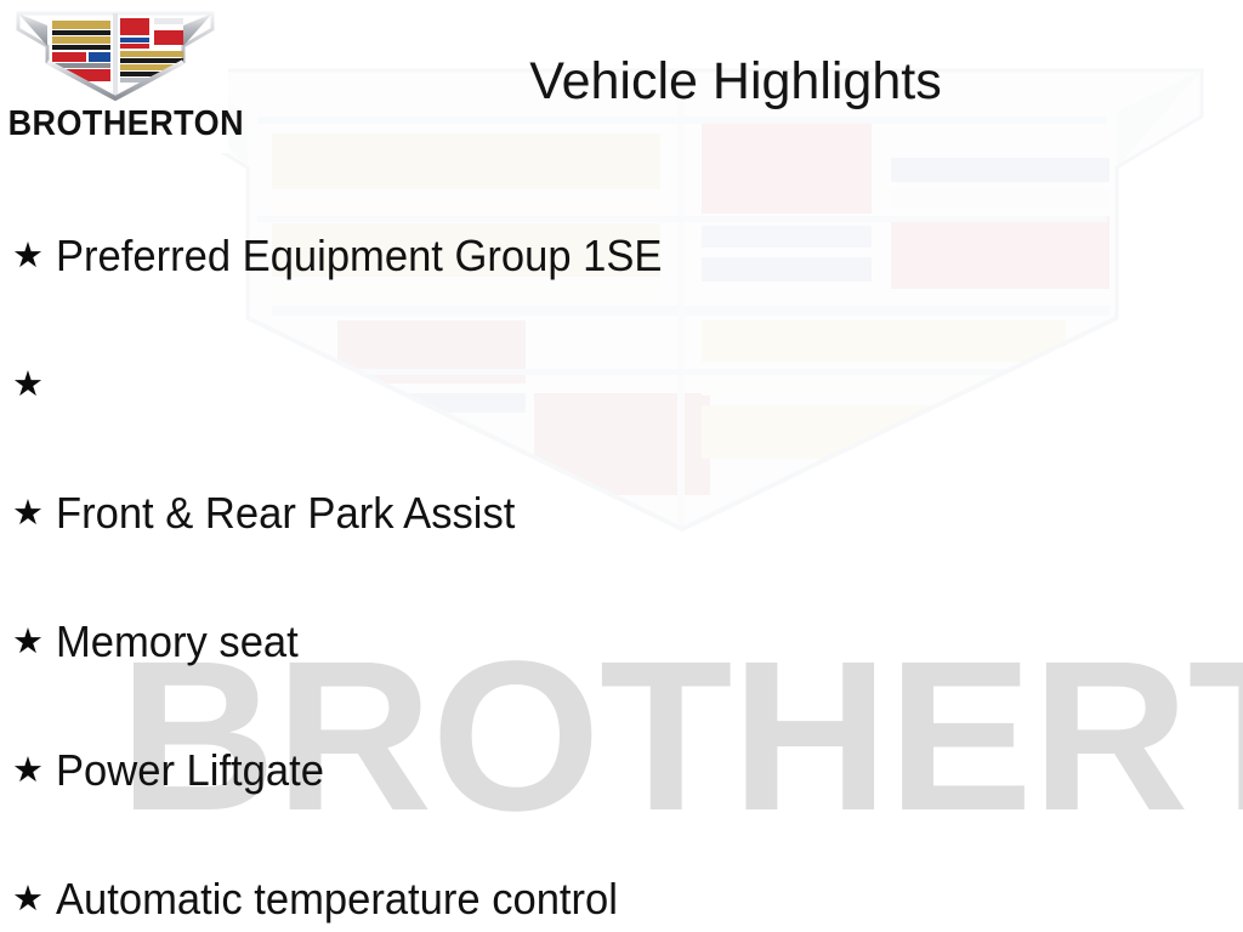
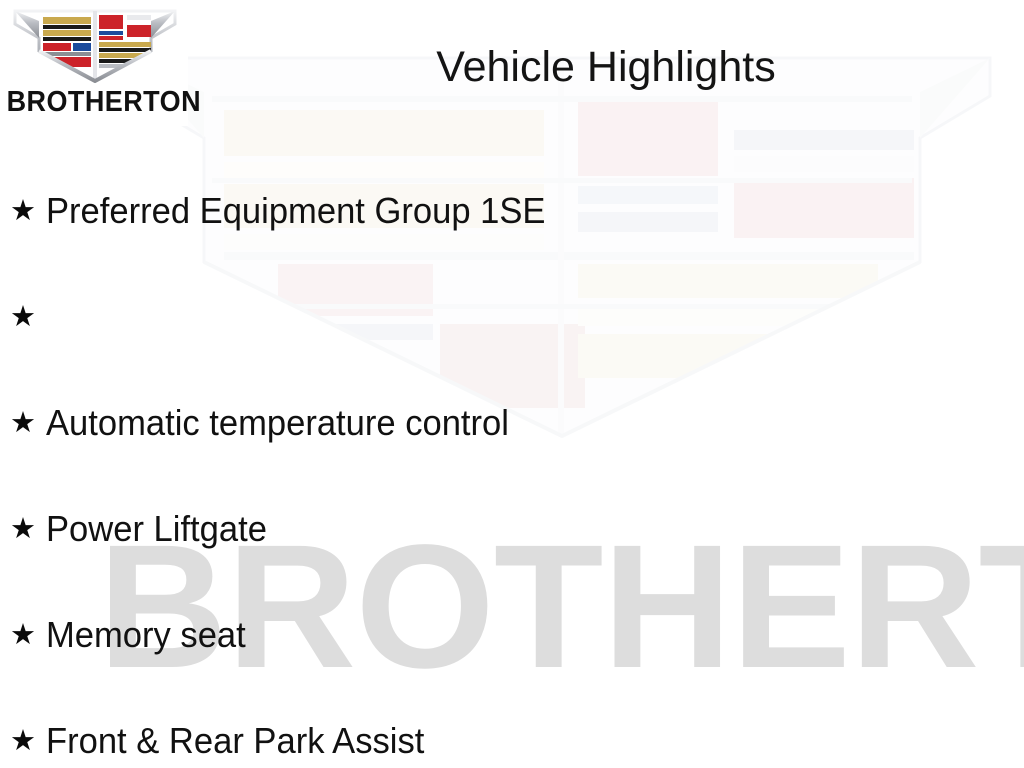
  BROTHER
  Vehicle Highlights
  BROTHERTON
  ★
  Preferred Equipment Group 1SE
  ★
  ★
- Front & Rear Park Assist
+ Automatic temperature control
  ★
- Memory seat
+ Power Liftgate
  ★
- Power Liftgate
+ Memory seat
  ★
- Automatic temperature control
+ Front & Rear Park Assist
